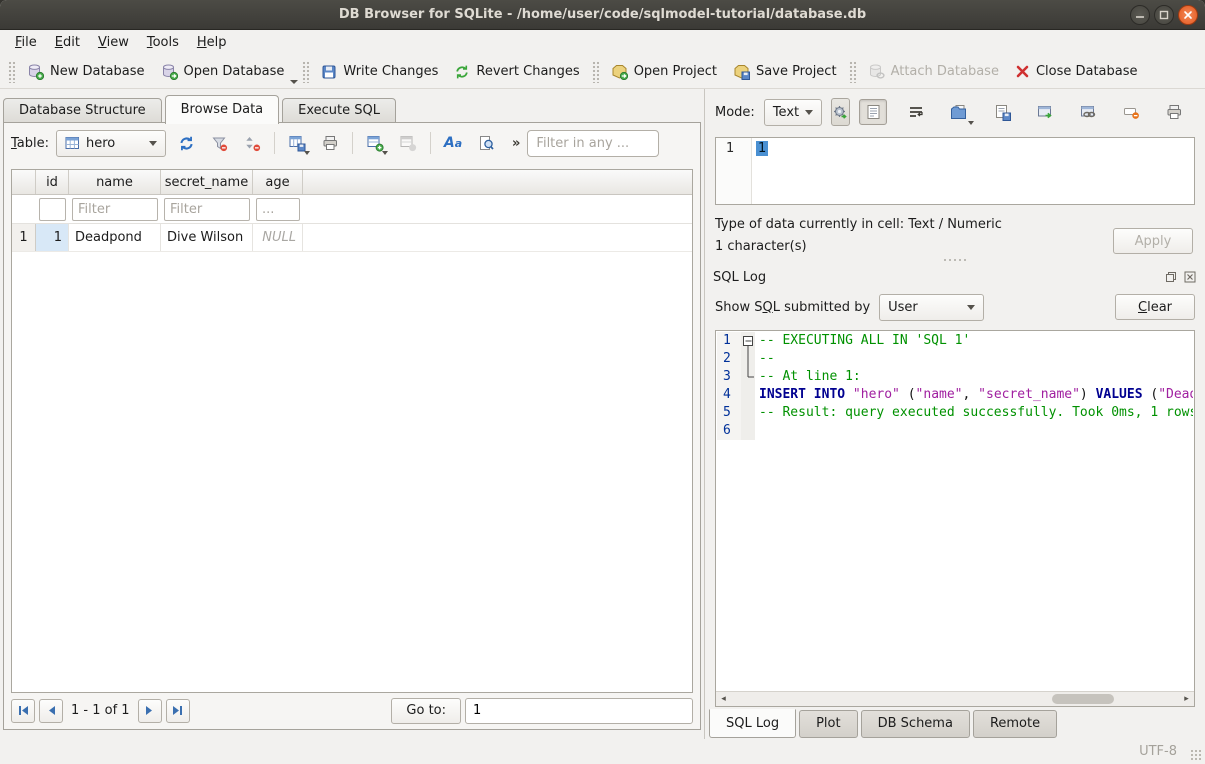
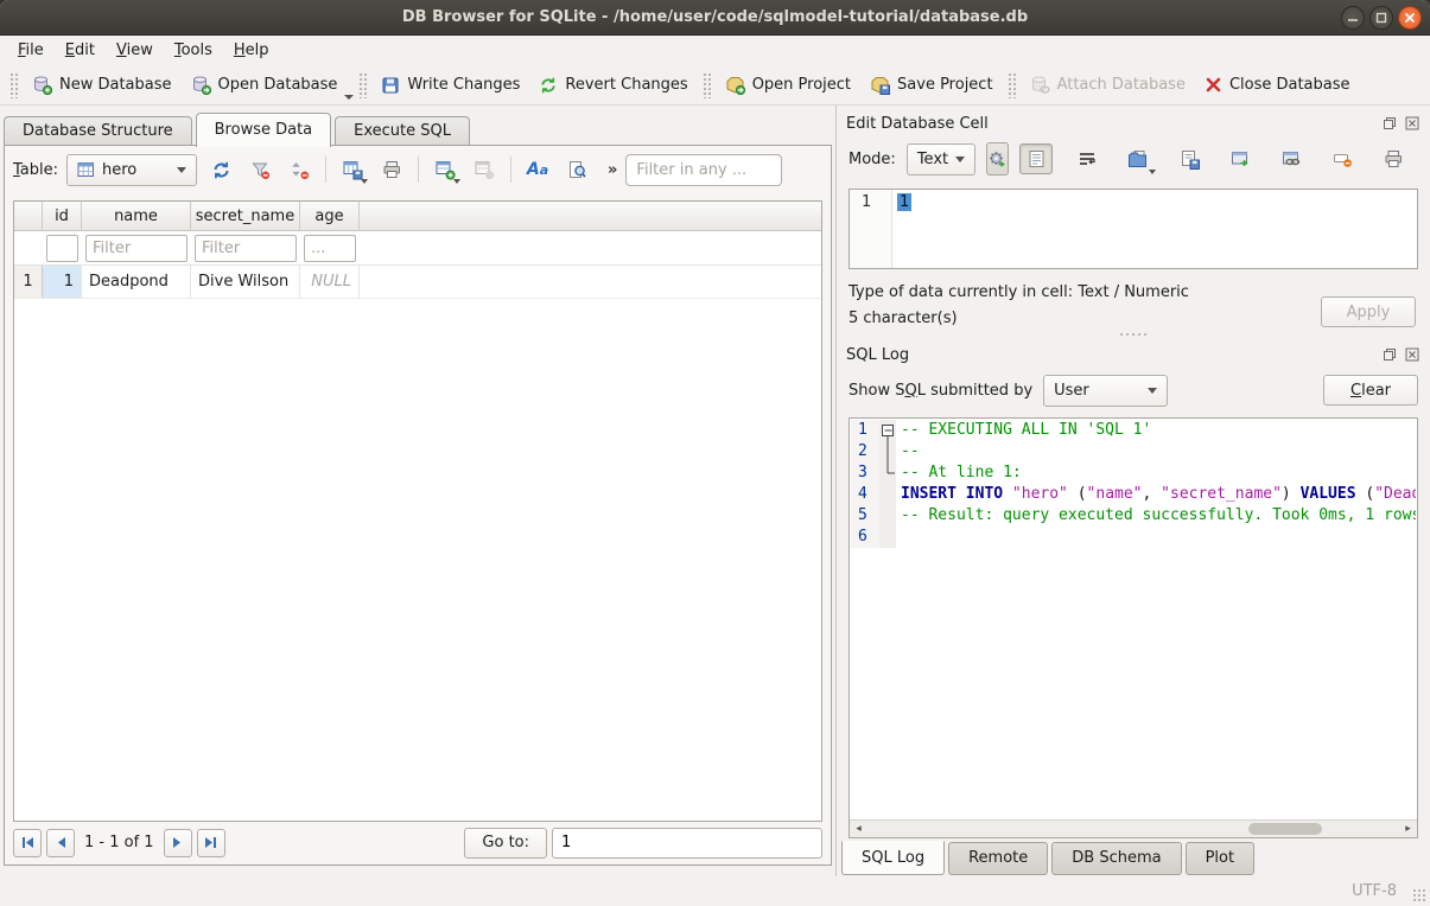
  DB Browser for SQLite - /home/user/code/sqlmodel-tutorial/database.db
  File
  Edit
  View
  Tools
  Help
  New Database
  Open Database
  Write Changes
  Revert Changes
  Open Project
  Save Project
  Attach Database
  Close Database
  Database Structure
  Browse Data
  Execute SQL
  Table:
  hero
  Aa
  »
  Filter in any ...
  id
  name
  secret_name
  age
  Filter
  Filter
  ...
  1
  1
  Deadpond
  Dive Wilson
  NULL
  1 - 1 of 1
  Go to:
  1
+ Edit Database Cell
  Mode:
  Text
  1
  1
  Type of data currently in cell: Text / Numeric
- 1 character(s)
+ 5 character(s)
  Apply
  SQL Log
  Show SQL submitted by
  User
  Clear
  1
  -- EXECUTING ALL IN 'SQL 1'
  2
  --
  3
  -- At line 1:
  4
  INSERT INTO "hero" ("name", "secret_name") VALUES ("Dea
  5
  -- Result: query executed successfully. Took 0ms, 1 row
  6
  ◂
  ▸
  SQL Log
- Plot
+ Remote
  DB Schema
- Remote
+ Plot
  UTF-8
